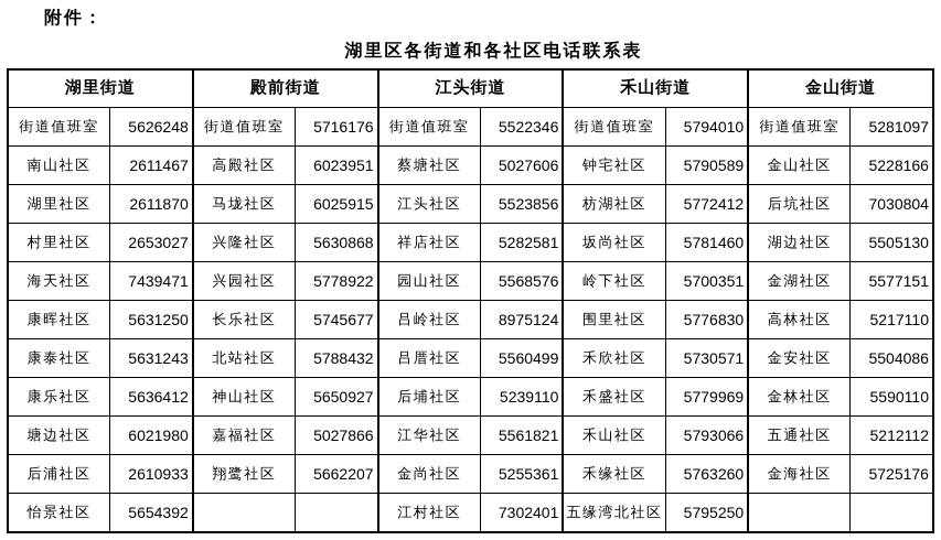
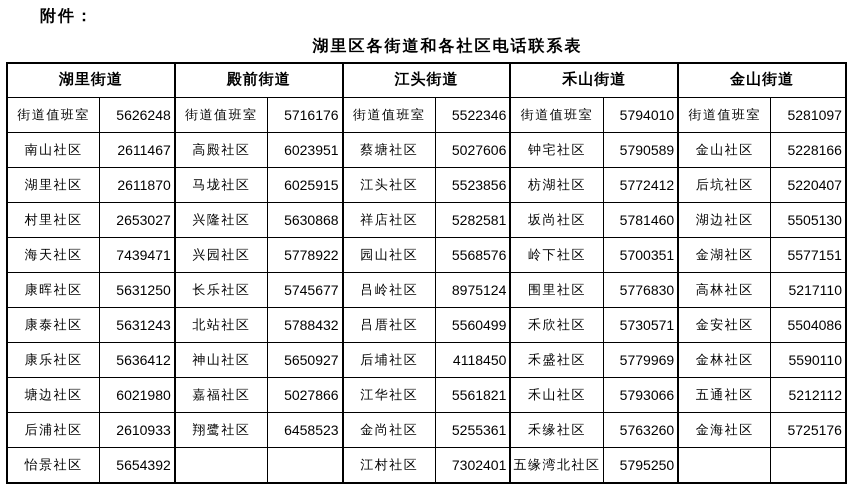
  附件：
  湖里区各街道和各社区电话联系表
  湖里街道
  街道值班室
  5626248
  南山社区
  2611467
  湖里社区
  2611870
  村里社区
  2653027
  海天社区
  7439471
  康晖社区
  5631250
  康泰社区
  5631243
  康乐社区
  5636412
  塘边社区
  6021980
  后浦社区
  2610933
  怡景社区
  5654392
  殿前街道
  街道值班室
  5716176
  高殿社区
  6023951
  马垅社区
  6025915
  兴隆社区
  5630868
  兴园社区
  5778922
  长乐社区
  5745677
  北站社区
  5788432
  神山社区
  5650927
  嘉福社区
  5027866
  翔鹭社区
- 5662207
+ 6458523
  江头街道
  街道值班室
  5522346
  蔡塘社区
  5027606
  江头社区
  5523856
  祥店社区
  5282581
  园山社区
  5568576
  吕岭社区
  8975124
  吕厝社区
  5560499
  后埔社区
- 5239110
+ 4118450
  江华社区
  5561821
  金尚社区
  5255361
  江村社区
  7302401
  禾山街道
  街道值班室
  5794010
  钟宅社区
  5790589
  枋湖社区
  5772412
  坂尚社区
  5781460
  岭下社区
  5700351
  围里社区
  5776830
  禾欣社区
  5730571
  禾盛社区
  5779969
  禾山社区
  5793066
  禾缘社区
  5763260
  五缘湾北社区
  5795250
  金山街道
  街道值班室
  5281097
  金山社区
  5228166
  后坑社区
- 7030804
+ 5220407
  湖边社区
  5505130
  金湖社区
  5577151
  高林社区
  5217110
  金安社区
  5504086
  金林社区
  5590110
  五通社区
  5212112
  金海社区
  5725176
